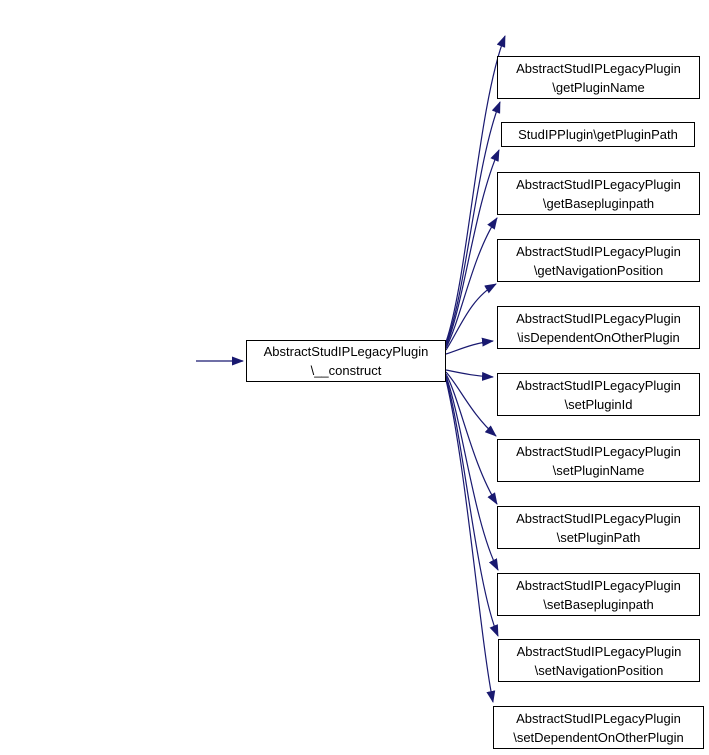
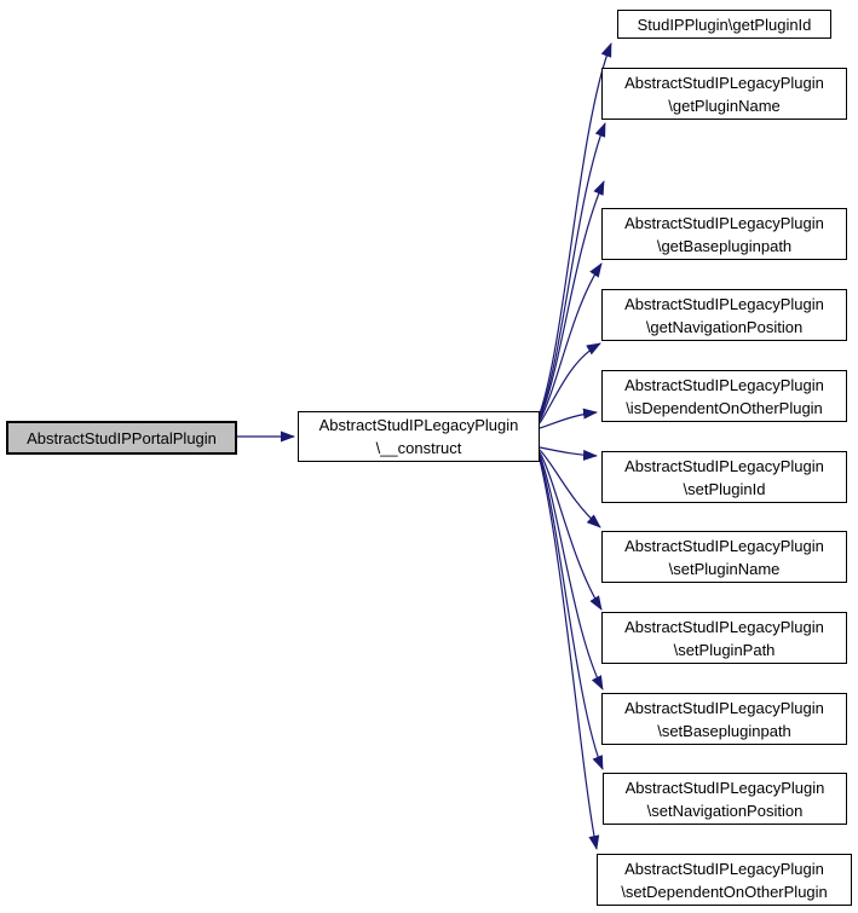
+ AbstractStudIPPortalPlugin
  AbstractStudIPLegacyPlugin
  \__construct
+ StudIPPlugin\getPluginId
  AbstractStudIPLegacyPlugin
  \getPluginName
- StudIPPlugin\getPluginPath
  AbstractStudIPLegacyPlugin
  \getBasepluginpath
  AbstractStudIPLegacyPlugin
  \getNavigationPosition
  AbstractStudIPLegacyPlugin
  \isDependentOnOtherPlugin
  AbstractStudIPLegacyPlugin
  \setPluginId
  AbstractStudIPLegacyPlugin
  \setPluginName
  AbstractStudIPLegacyPlugin
  \setPluginPath
  AbstractStudIPLegacyPlugin
  \setBasepluginpath
  AbstractStudIPLegacyPlugin
  \setNavigationPosition
  AbstractStudIPLegacyPlugin
  \setDependentOnOtherPlugin
